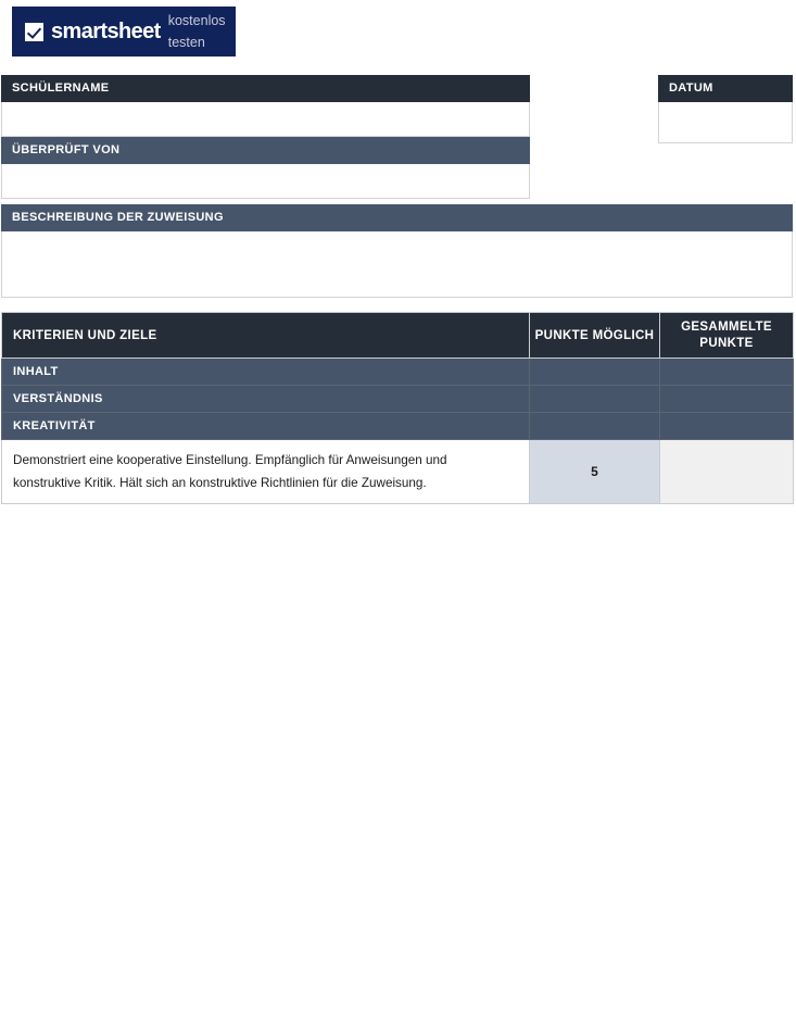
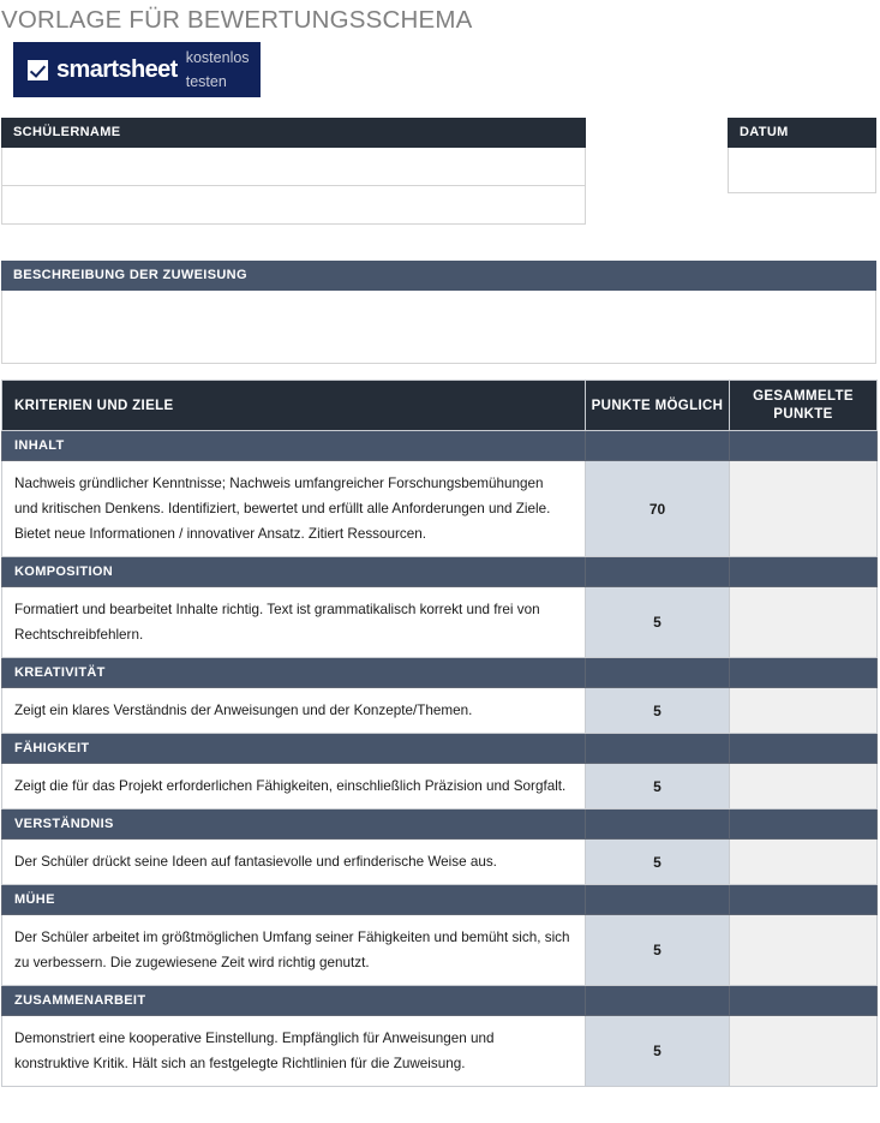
+ VORLAGE FÜR BEWERTUNGSSCHEMA
  smartsheet
  kostenlos testen
  SCHÜLERNAME
- ÜBERPRÜFT VON
  DATUM
  BESCHREIBUNG DER ZUWEISUNG
  KRITERIEN UND ZIELE	PUNKTE MÖGLICH	GESAMMELTE PUNKTE
  INHALT
+ Nachweis gründlicher Kenntnisse; Nachweis umfangreicher Forschungsbemühungen und kritischen Denkens. Identifiziert, bewertet und erfüllt alle Anforderungen und Ziele. Bietet neue Informationen / innovativer Ansatz. Zitiert Ressourcen.	70
+ KOMPOSITION
+ Formatiert und bearbeitet Inhalte richtig. Text ist grammatikalisch korrekt und frei von Rechtschreibfehlern.	5
- VERSTÄNDNIS
+ KREATIVITÄT
+ Zeigt ein klares Verständnis der Anweisungen und der Konzepte/Themen.	5
+ FÄHIGKEIT
+ Zeigt die für das Projekt erforderlichen Fähigkeiten, einschließlich Präzision und Sorgfalt.	5
- KREATIVITÄT
+ VERSTÄNDNIS
+ Der Schüler drückt seine Ideen auf fantasievolle und erfinderische Weise aus.	5
+ MÜHE
+ Der Schüler arbeitet im größtmöglichen Umfang seiner Fähigkeiten und bemüht sich, sich zu verbessern. Die zugewiesene Zeit wird richtig genutzt.	5
+ ZUSAMMENARBEIT
- Demonstriert eine kooperative Einstellung. Empfänglich für Anweisungen und konstruktive Kritik. Hält sich an konstruktive Richtlinien für die Zuweisung.	5
+ Demonstriert eine kooperative Einstellung. Empfänglich für Anweisungen und konstruktive Kritik. Hält sich an festgelegte Richtlinien für die Zuweisung.	5
